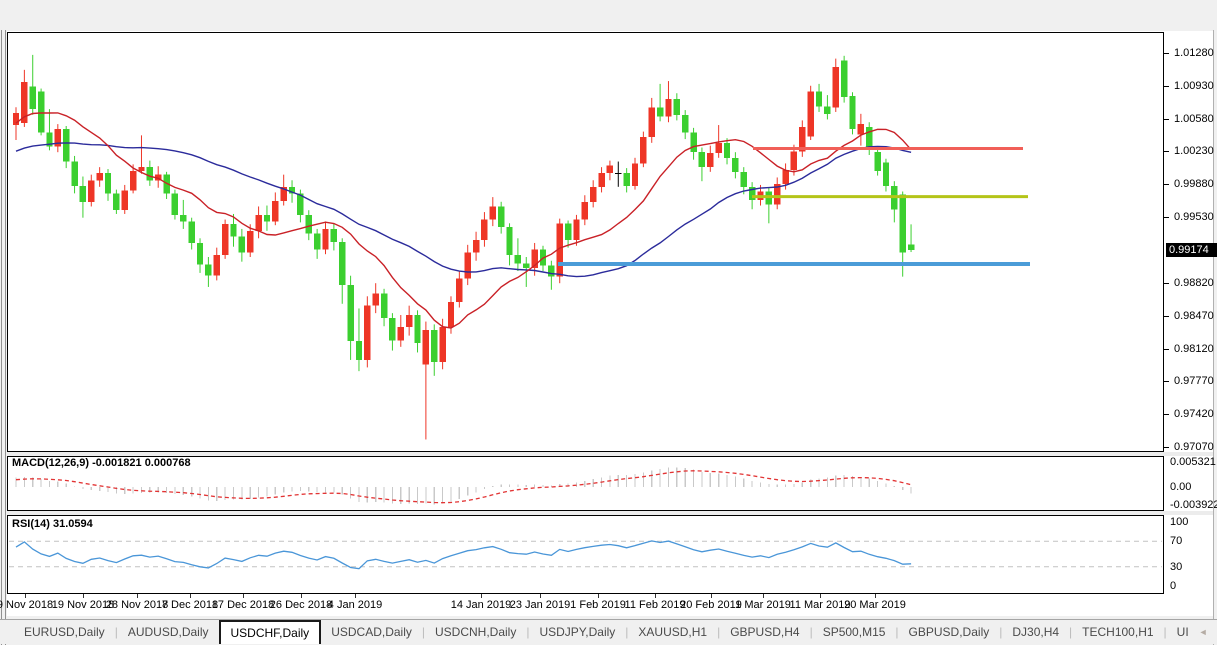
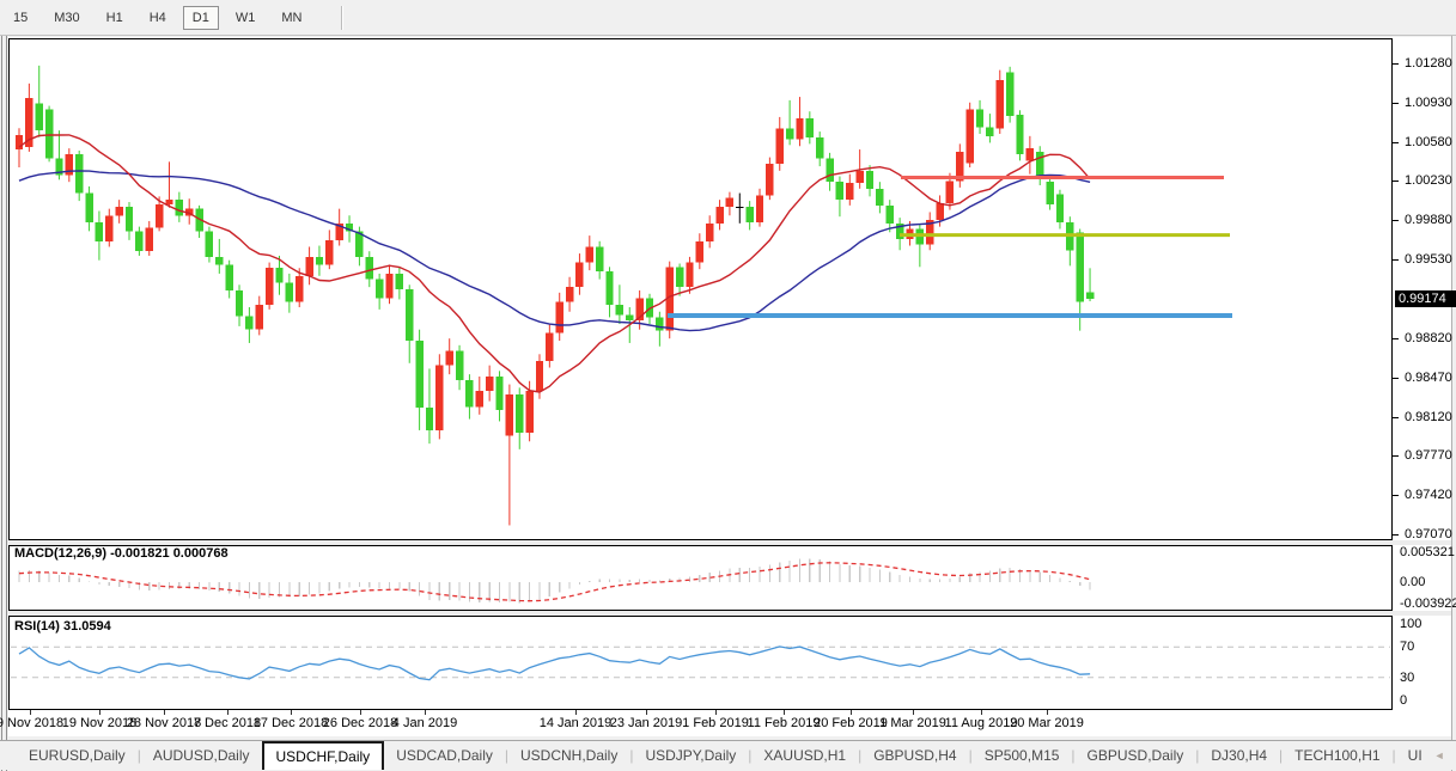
+ 15
+ M30
+ H1
+ H4
+ D1
+ W1
+ MN
  MACD(12,26,9) -0.001821 0.000768
  RSI(14) 31.0594
  1.01280
  1.00930
  1.00580
  1.00230
  0.99880
  0.99530
  0.98820
  0.98470
  0.98120
  0.97770
  0.97420
  0.97070
  0.005321
  0.00
  -0.003922
  100
  70
  30
  0
  Nov 2018
  19 Nov 2018
  28 Nov 2018
  7 Dec 2018
  17 Dec 2018
  26 Dec 2018
  4 Jan 2019
  14 Jan 2019
  23 Jan 2019
  1 Feb 2019
  11 Feb 2019
  20 Feb 2019
  1 Mar 2019
- 11 Mar 2019
+ 11 Aug 2019
  20 Mar 2019
  0.99174
  EURUSD,Daily
  |
  AUDUSD,Daily
  USDCHF,Daily
  USDCAD,Daily
  |
  USDCNH,Daily
  |
  USDJPY,Daily
  |
  XAUUSD,H1
  |
  GBPUSD,H4
  |
  SP500,M15
  |
  GBPUSD,Daily
  |
  DJ30,H4
  |
  TECH100,H1
  |
  UI
  ◄
